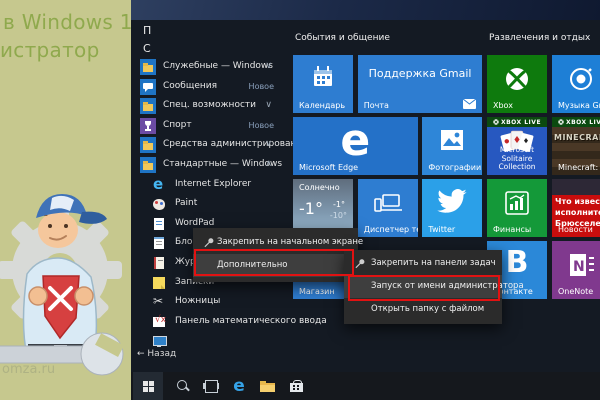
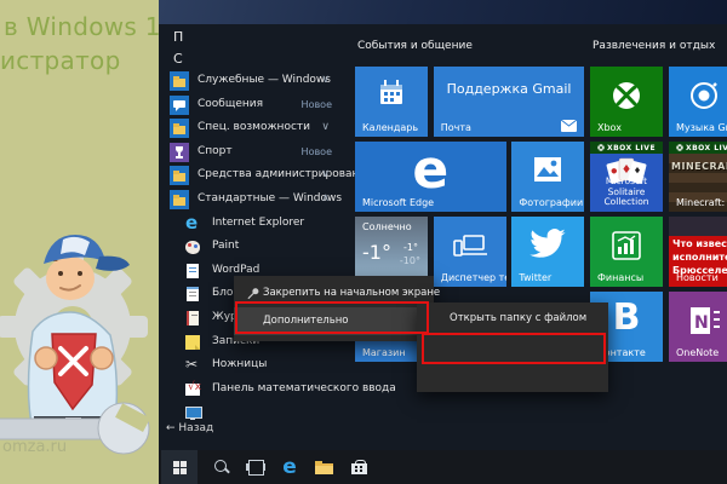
  в Windows 1
  истратор
  omza.ru
  П
  С
  Служебные — Windows
  ∨
  Сообщения
  Новое
  Спец. возможности
  ∨
  Спорт
  Новое
  Средства администрирова
  ∨
  Стандартные — Windows
  ∧
  e
  Internet Explorer
  Paint
  WordPad
  ✂
  Ножницы
  √x
  Панель математического ввода
  События и общение
  Календарь
  Поддержка Gmail
  Почта
  e
  Microsoft Edge
  Фотографии
  Солнечно
  -1°
  -1°
  -10°
  Диспетчер т
  Twitter
  Магазин
  Развлечения и отдых
  Xbox
  Microsoft Solitaire Collection
  MINECRA
  Minecraft:
  Финансы
  Что извес
  исполнит
  Брюсселе
  Новости
  B
  нтакте
  N
  OneNote
  ← Назад
  Закрепить на начальном экране
  Дополнительно
- Закрепить на панели задач
- Запуск от имени администратора
  Открыть папку с файлом
  e
